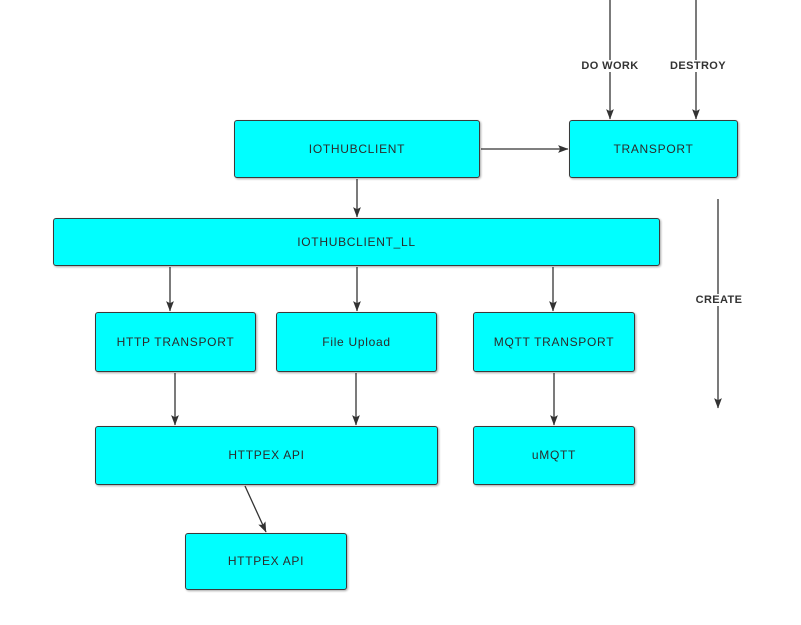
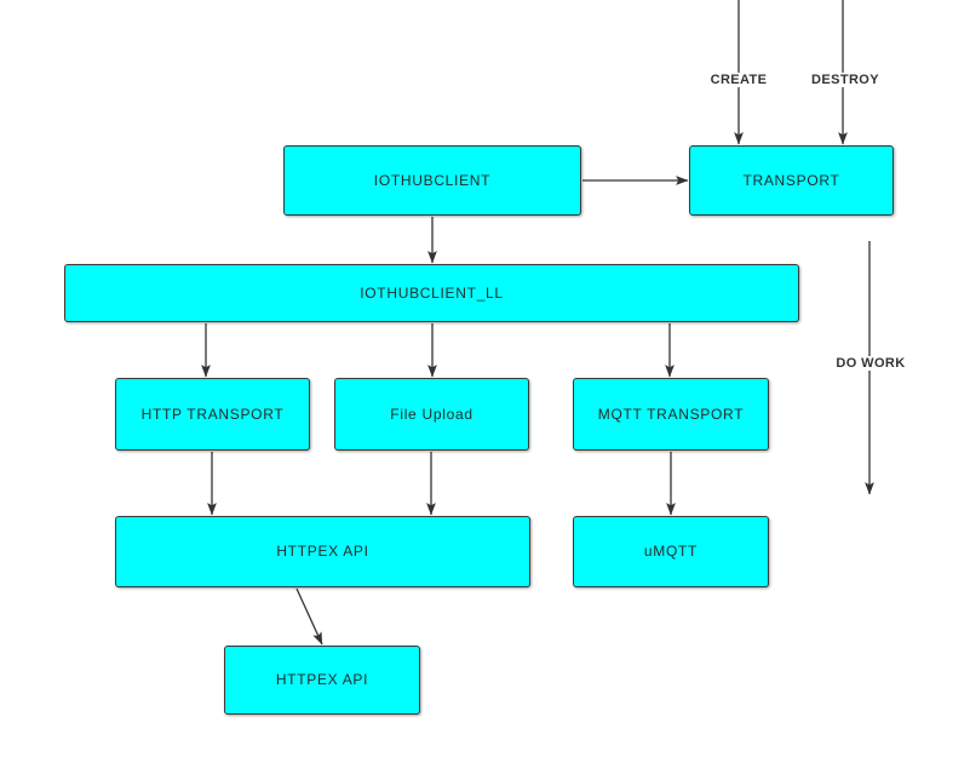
  IOTHUBCLIENT
  TRANSPORT
  IOTHUBCLIENT_LL
  HTTP TRANSPORT
  File Upload
  MQTT TRANSPORT
  HTTPEX API
  uMQTT
  HTTPEX API
- DO WORK
+ CREATE
  DESTROY
- CREATE
+ DO WORK
